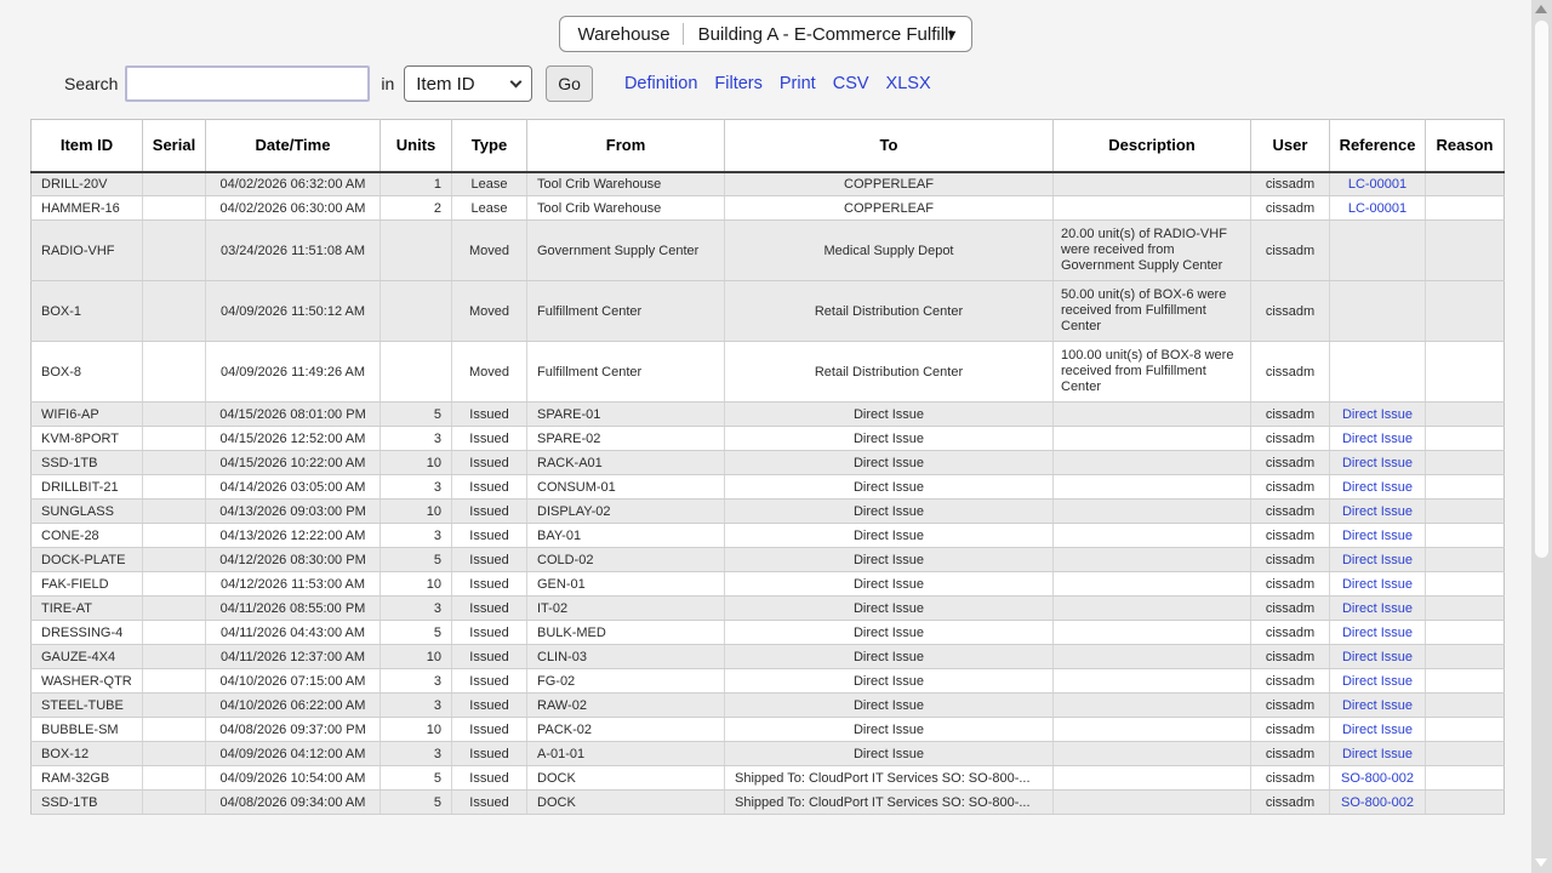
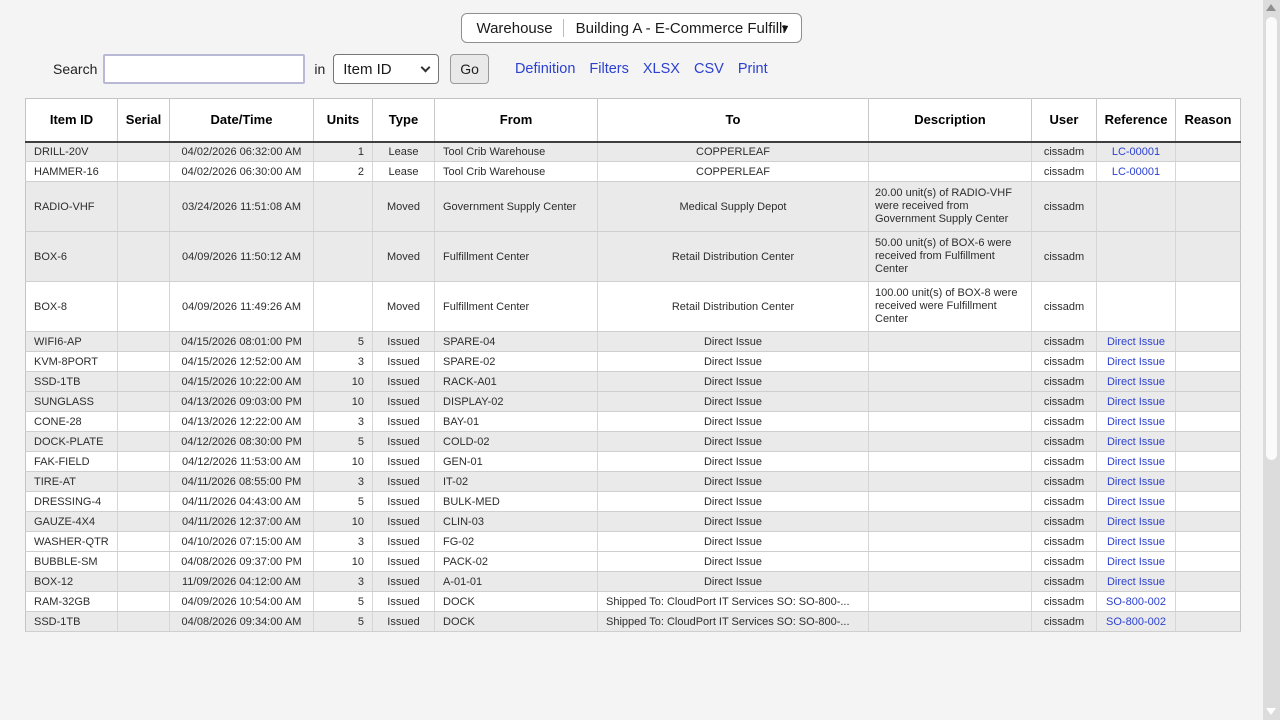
  Warehouse
  Building A - E-Commerce Fulfill
  ▼
  Search
  in
  Item ID
  Go
  Definition
  Filters
- Print
+ XLSX
  CSV
- XLSX
+ Print
  Item ID	Serial	Date/Time	Units	Type	From	To	Description	User	Reference	Reason
  DRILL-20V		04/02/2026 06:32:00 AM	1	Lease	Tool Crib Warehouse	COPPERLEAF		cissadm	LC-00001
  HAMMER-16		04/02/2026 06:30:00 AM	2	Lease	Tool Crib Warehouse	COPPERLEAF		cissadm	LC-00001
  RADIO-VHF		03/24/2026 11:51:08 AM		Moved	Government Supply Center	Medical Supply Depot	20.00 unit(s) of RADIO-VHF were received from Government Supply Center	cissadm
- BOX-1		04/09/2026 11:50:12 AM		Moved	Fulfillment Center	Retail Distribution Center	50.00 unit(s) of BOX-6 were received from Fulfillment Center	cissadm
+ BOX-6		04/09/2026 11:50:12 AM		Moved	Fulfillment Center	Retail Distribution Center	50.00 unit(s) of BOX-6 were received from Fulfillment Center	cissadm
- BOX-8		04/09/2026 11:49:26 AM		Moved	Fulfillment Center	Retail Distribution Center	100.00 unit(s) of BOX-8 were received from Fulfillment Center	cissadm
+ BOX-8		04/09/2026 11:49:26 AM		Moved	Fulfillment Center	Retail Distribution Center	100.00 unit(s) of BOX-8 were received were Fulfillment Center	cissadm
- WIFI6-AP		04/15/2026 08:01:00 PM	5	Issued	SPARE-01	Direct Issue		cissadm	Direct Issue
+ WIFI6-AP		04/15/2026 08:01:00 PM	5	Issued	SPARE-04	Direct Issue		cissadm	Direct Issue
  KVM-8PORT		04/15/2026 12:52:00 AM	3	Issued	SPARE-02	Direct Issue		cissadm	Direct Issue
  SSD-1TB		04/15/2026 10:22:00 AM	10	Issued	RACK-A01	Direct Issue		cissadm	Direct Issue
- DRILLBIT-21		04/14/2026 03:05:00 AM	3	Issued	CONSUM-01	Direct Issue		cissadm	Direct Issue
  SUNGLASS		04/13/2026 09:03:00 PM	10	Issued	DISPLAY-02	Direct Issue		cissadm	Direct Issue
  CONE-28		04/13/2026 12:22:00 AM	3	Issued	BAY-01	Direct Issue		cissadm	Direct Issue
  DOCK-PLATE		04/12/2026 08:30:00 PM	5	Issued	COLD-02	Direct Issue		cissadm	Direct Issue
  FAK-FIELD		04/12/2026 11:53:00 AM	10	Issued	GEN-01	Direct Issue		cissadm	Direct Issue
  TIRE-AT		04/11/2026 08:55:00 PM	3	Issued	IT-02	Direct Issue		cissadm	Direct Issue
  DRESSING-4		04/11/2026 04:43:00 AM	5	Issued	BULK-MED	Direct Issue		cissadm	Direct Issue
  GAUZE-4X4		04/11/2026 12:37:00 AM	10	Issued	CLIN-03	Direct Issue		cissadm	Direct Issue
  WASHER-QTR		04/10/2026 07:15:00 AM	3	Issued	FG-02	Direct Issue		cissadm	Direct Issue
- STEEL-TUBE		04/10/2026 06:22:00 AM	3	Issued	RAW-02	Direct Issue		cissadm	Direct Issue
  BUBBLE-SM		04/08/2026 09:37:00 PM	10	Issued	PACK-02	Direct Issue		cissadm	Direct Issue
- BOX-12		04/09/2026 04:12:00 AM	3	Issued	A-01-01	Direct Issue		cissadm	Direct Issue
+ BOX-12		11/09/2026 04:12:00 AM	3	Issued	A-01-01	Direct Issue		cissadm	Direct Issue
  RAM-32GB		04/09/2026 10:54:00 AM	5	Issued	DOCK	Shipped To: CloudPort IT Services SO: SO-800-...		cissadm	SO-800-002
  SSD-1TB		04/08/2026 09:34:00 AM	5	Issued	DOCK	Shipped To: CloudPort IT Services SO: SO-800-...		cissadm	SO-800-002
